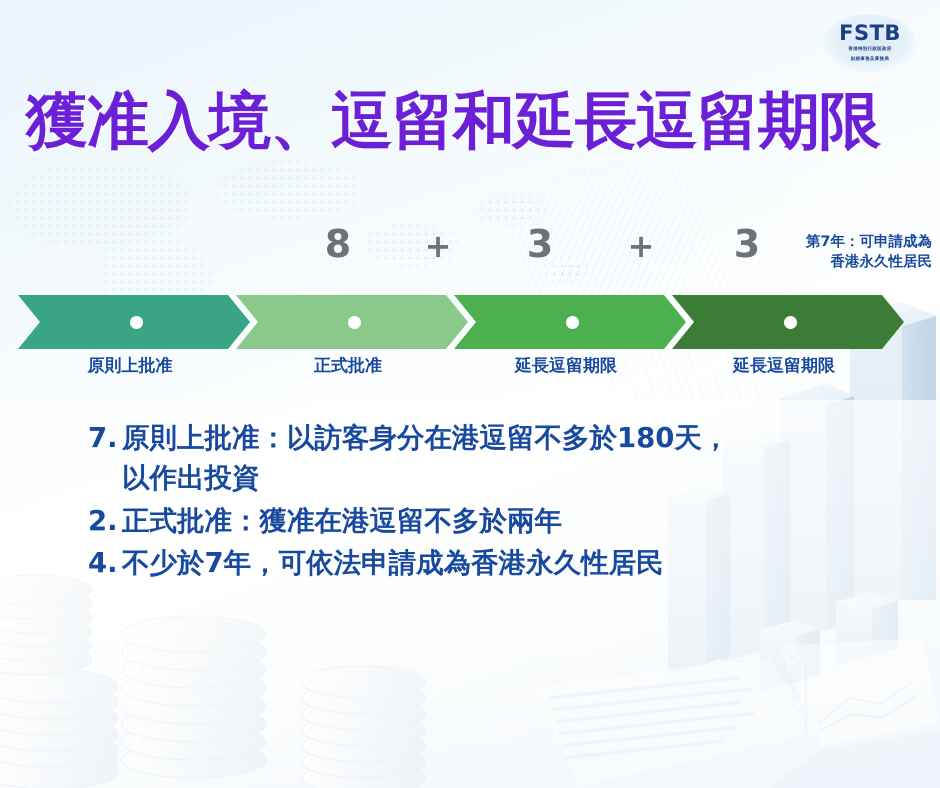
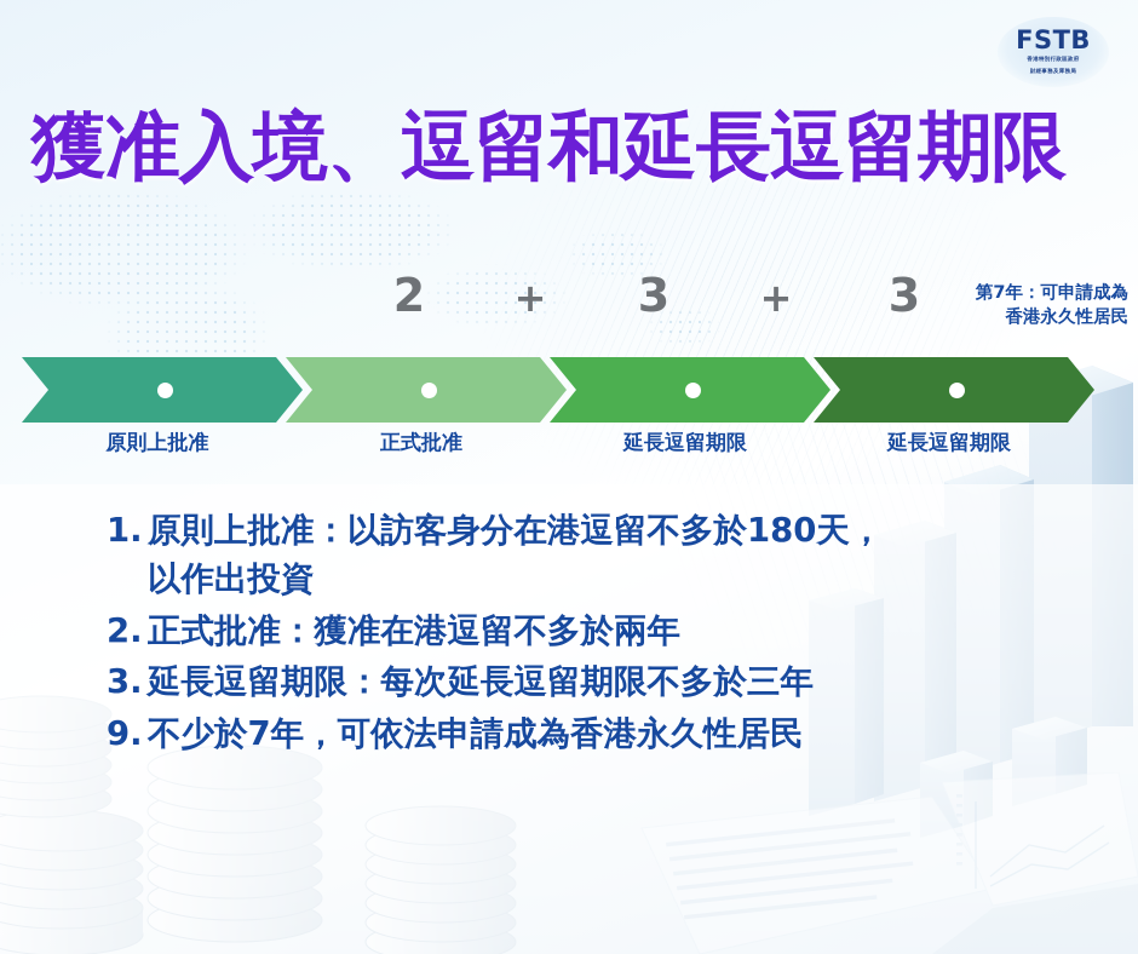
  FSTB
  獲准入境、逗留和延長逗留期限
- 8
+ 2
  +
  3
  +
  3
  第7年：可申請成為
  香港永久性居民
  原則上批准
  正式批准
  延長逗留期限
  延長逗留期限
- 7.
+ 1.
  原則上批准：以訪客身分在港逗留不多於180天，
  以作出投資
  2.
  正式批准：獲准在港逗留不多於兩年
+ 3.
+ 延長逗留期限：每次延長逗留期限不多於三年
- 4.
+ 9.
  不少於7年，可依法申請成為香港永久性居民
